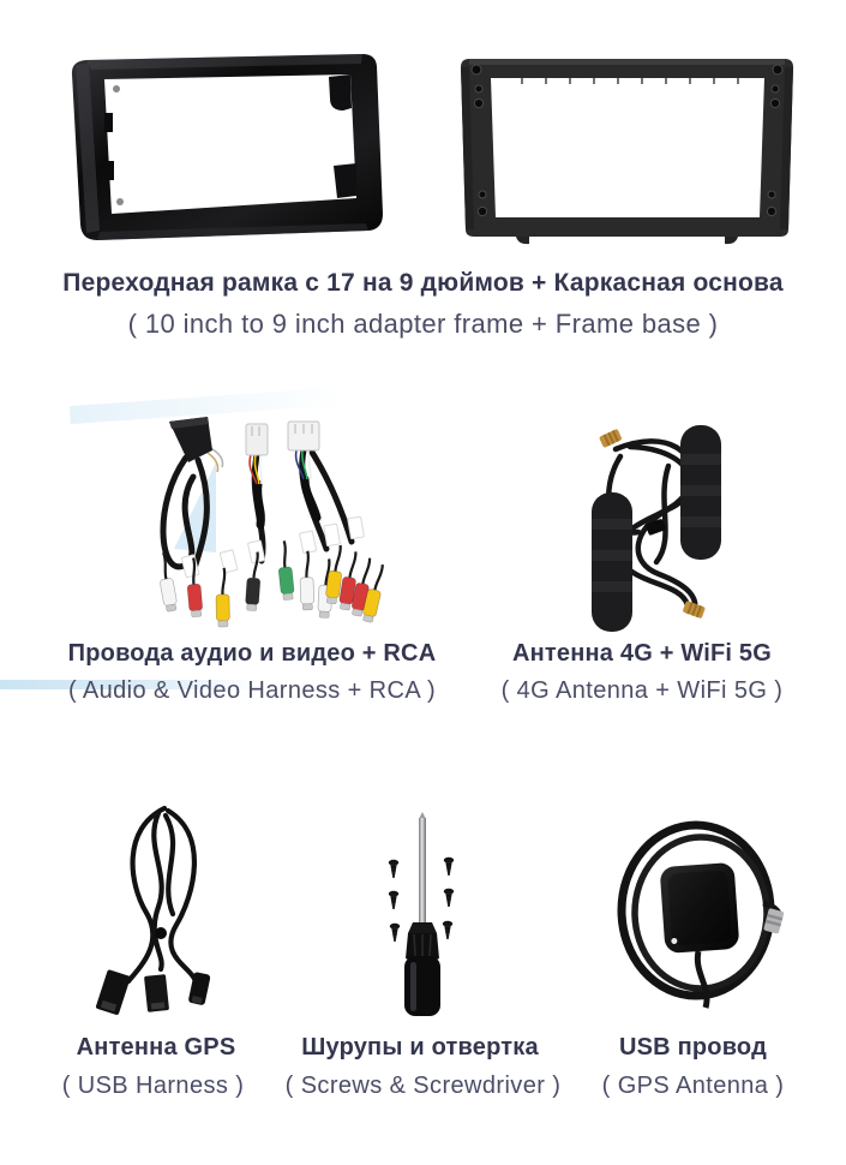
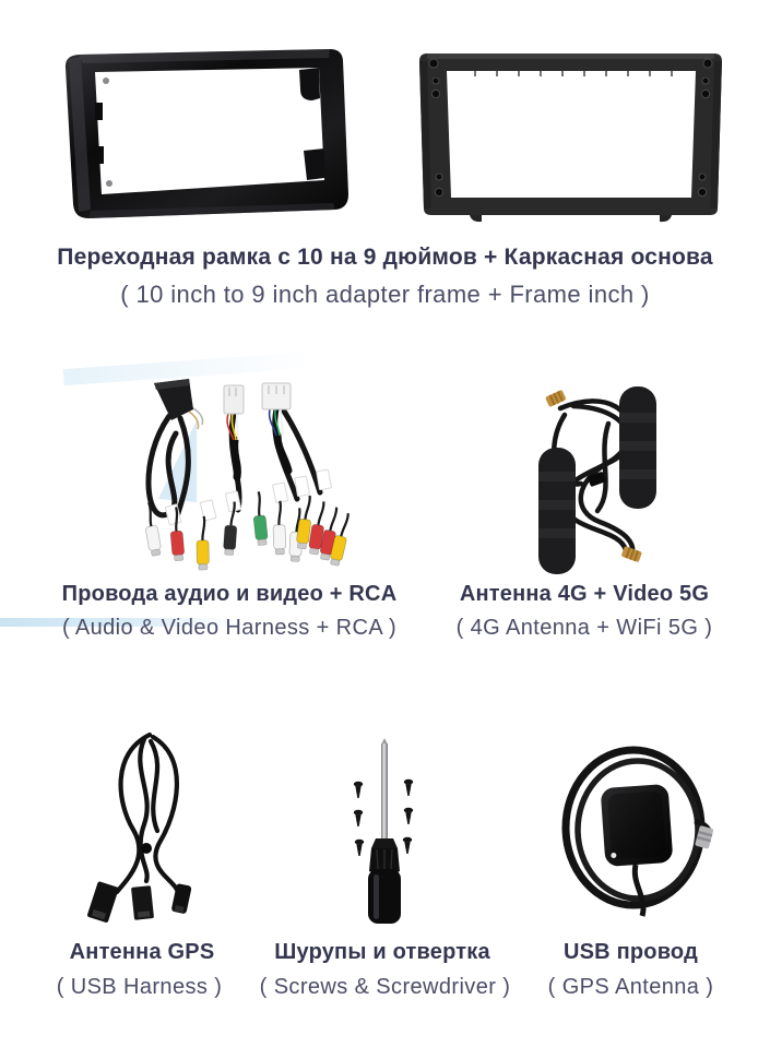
- Переходная рамка с 17 на 9 дюймов + Каркасная основа
+ Переходная рамка с 10 на 9 дюймов + Каркасная основа
- ( 10 inch to 9 inch adapter frame + Frame base )
+ ( 10 inch to 9 inch adapter frame + Frame inch )
  Провода аудио и видео + RCA
  ( Audio & Video Harness + RCA )
- Антенна 4G + WiFi 5G
+ Антенна 4G + Video 5G
  ( 4G Antenna + WiFi 5G )
  Антенна GPS
  ( USB Harness )
  Шурупы и отвертка
  ( Screws & Screwdriver )
  USB провод
  ( GPS Antenna )
